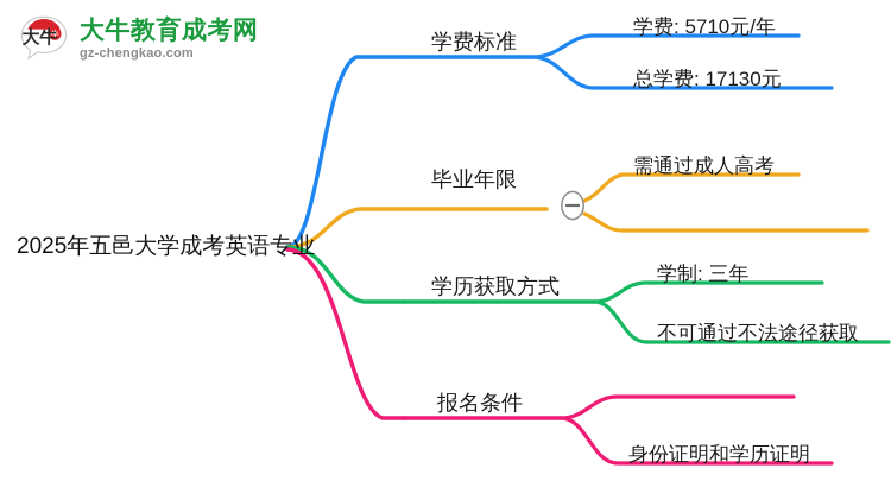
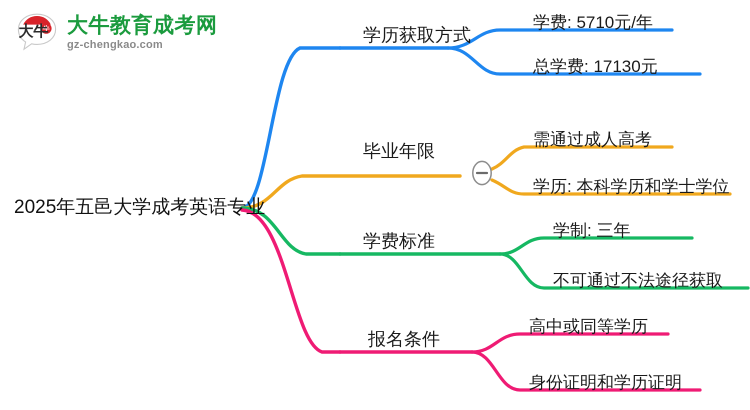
  大牛
  大牛教育成考网
  gz-chengkao.com
  2025年五邑大学成考英语专业
- 学费标准
+ 学历获取方式
  毕业年限
- 学历获取方式
+ 学费标准
  报名条件
  学费: 5710元/年
  总学费: 17130元
  需通过成人高考
+ 学历: 本科学历和学士学位
  学制: 三年
  不可通过不法途径获取
+ 高中或同等学历
  身份证明和学历证明
